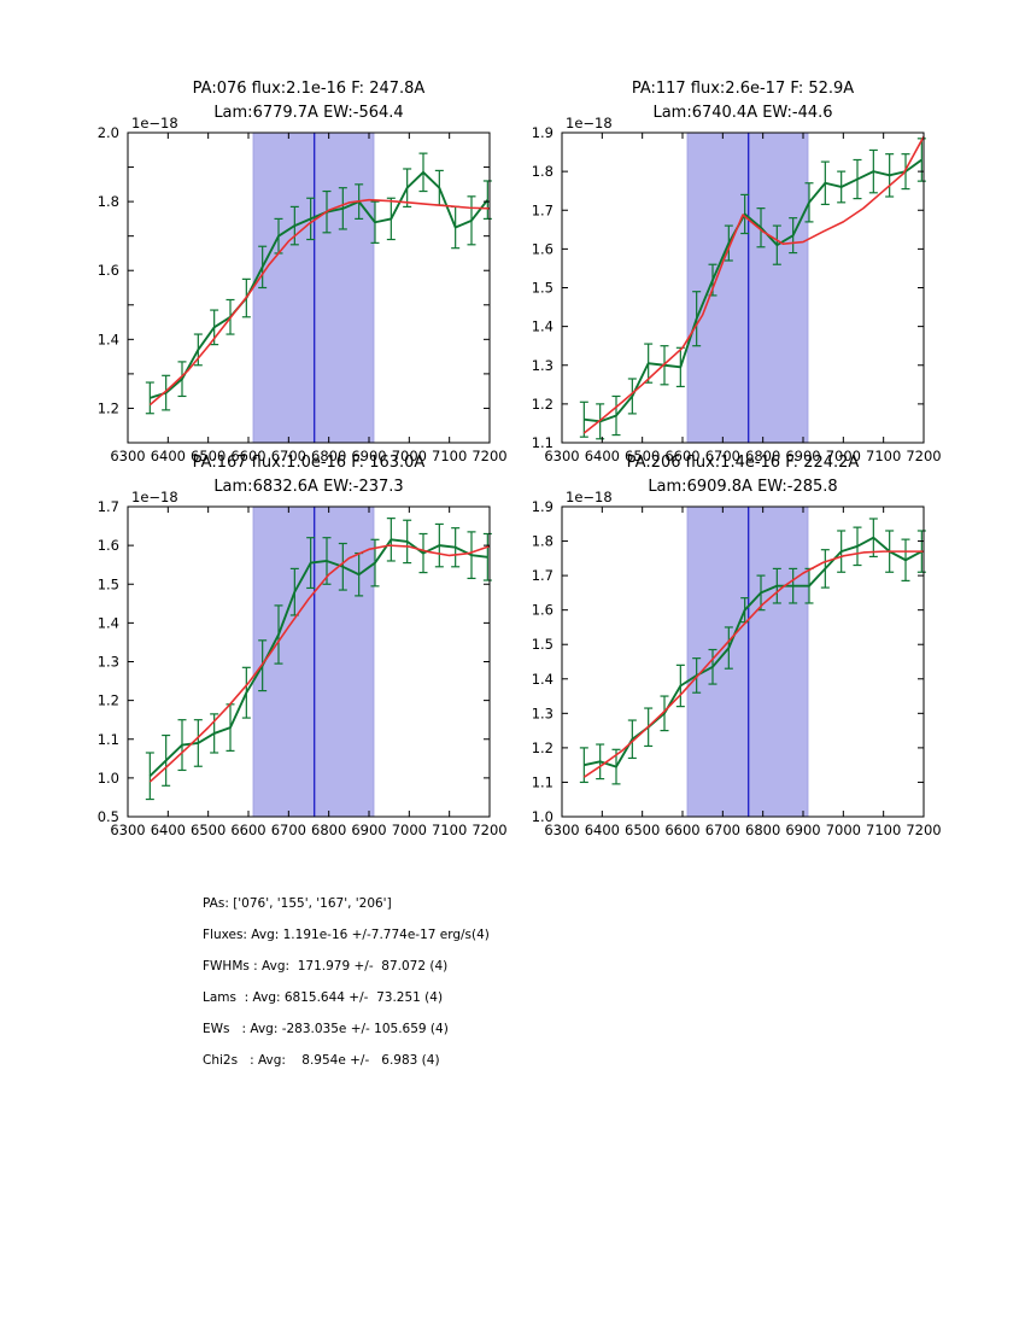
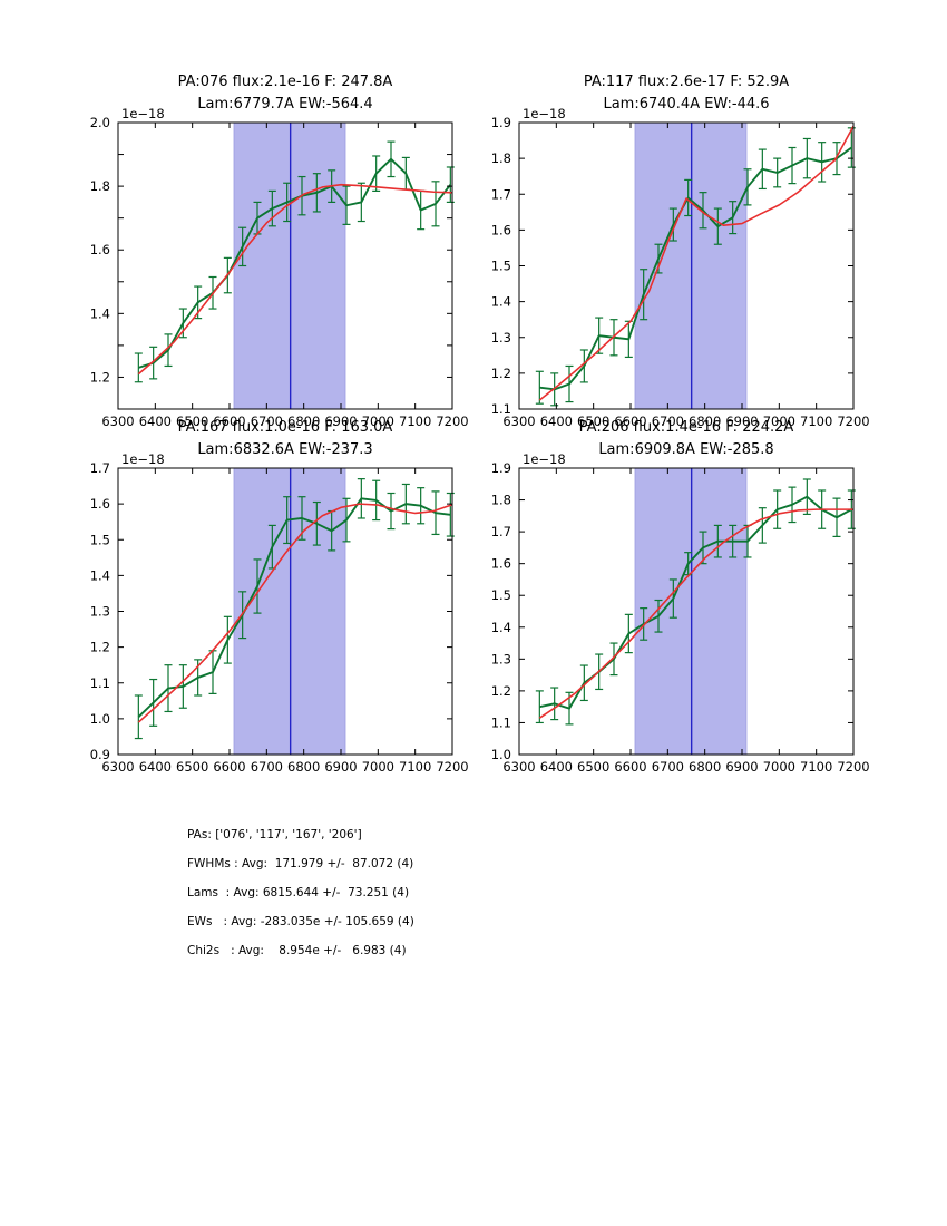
  PA:076 flux:2.1e-16 F: 247.8A
  Lam:6779.7A EW:-564.4
  1e−18
  6300
  6400
  6500
  6600
  6700
  6800
  6900
  7000
  7100
  7200
  1.2
  1.4
  1.6
  1.8
  2.0
  PA:117 flux:2.6e-17 F: 52.9A
  Lam:6740.4A EW:-44.6
  1e−18
  6300
  6400
  6500
  6600
  6700
  6800
  6900
  7000
  7100
  7200
  1.1
  1.2
  1.3
  1.4
  1.5
  1.6
  1.7
  1.8
  1.9
  PA:167 flux:1.0e-16 F: 163.0A
  Lam:6832.6A EW:-237.3
  1e−18
  6300
  6400
  6500
  6600
  6700
  6800
  6900
  7000
  7100
  7200
- 0.5
+ 0.9
  1.0
  1.1
  1.2
  1.3
  1.4
  1.5
  1.6
  1.7
  PA:206 flux:1.4e-16 F: 224.2A
  Lam:6909.8A EW:-285.8
  1e−18
  6300
  6400
  6500
  6600
  6700
  6800
  6900
  7000
  7100
  7200
  1.0
  1.1
  1.2
  1.3
  1.4
  1.5
  1.6
  1.7
  1.8
  1.9
- PAs: ['076', '155', '167', '206']
+ PAs: ['076', '117', '167', '206']
- Fluxes: Avg: 1.191e-16 +/-7.774e-17 erg/s(4)
  FWHMs : Avg: 171.979 +/- 87.072 (4)
  Lams : Avg: 6815.644 +/- 73.251 (4)
  EWs : Avg: -283.035e +/- 105.659 (4)
  Chi2s : Avg: 8.954e +/- 6.983 (4)
